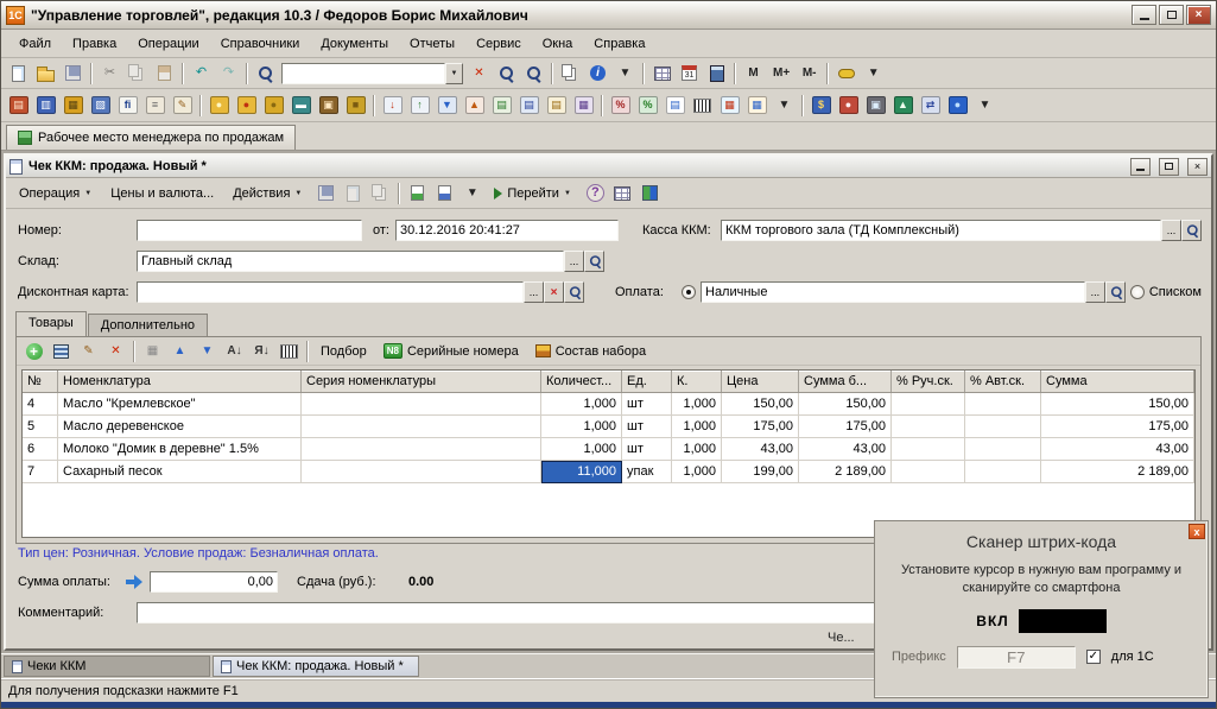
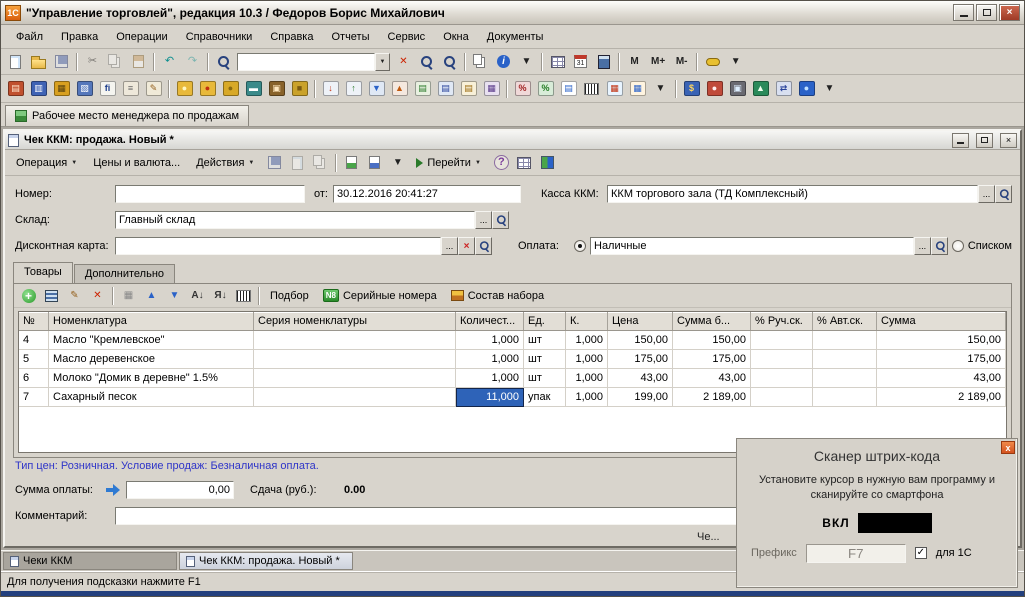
  1С
  "Управление торговлей", редакция 10.3 / Федоров Борис Михайлович
  ×
  Файл
  Правка
  Операции
  Справочники
- Документы
+ Справка
  Отчеты
  Сервис
  Окна
- Справка
+ Документы
  ✂
  ↶
  ↷
  ✕
  i
  ▼
  M
  M+
  M-
  ▼
  ▤
  ▥
  ▦
  ▧
  fi
  ≡
  ✎
  ●
  ●
  ●
  ▬
  ▣
  ■
  ↓
  ↑
  ▼
  ▲
  ▤
  ▤
  ▤
  ▦
  %
  %
  ▤
  ▦
  ▦
  ▼
  $
  ●
  ▣
  ▲
  ⇄
  ●
  ▼
  Рабочее место менеджера по продажам
  Чек ККМ: продажа. Новый *
  ×
  Операция
  Цены и валюта...
  Действия
  ▼
  Перейти
  ?
  Номер:
  от:
  30.12.2016 20:41:27
  Касса ККМ:
  ККМ торгового зала (ТД Комплексный)
  ...
  Склад:
  Главный склад
  ...
  Дисконтная карта:
  ...
  ×
  Оплата:
  Наличные
  ...
  Списком
  Товары
  Дополнительно
  +
  ✎
  ✕
  ▦
  ▲
  ▼
  А↓
  Я↓
  Подбор
  N8
  Серийные номера
  Состав набора
  №
  Номенклатура
  Серия номенклатуры
  Количест...
  Ед.
  К.
  Цена
  Сумма б...
  % Руч.ск.
  % Авт.ск.
  Сумма
  4
  Масло "Кремлевское"
  1,000
  шт
  1,000
  150,00
  150,00
  150,00
  5
  Масло деревенское
  1,000
  шт
  1,000
  175,00
  175,00
  175,00
  6
  Молоко "Домик в деревне" 1.5%
  1,000
  шт
  1,000
  43,00
  43,00
  43,00
  7
  Сахарный песок
  11,000
  упак
  1,000
  199,00
  2 189,00
  2 189,00
  Тип цен: Розничная. Условие продаж: Безналичная оплата.
  Сумма оплаты:
  0,00
  Сдача (руб.):
  0.00
  Комментарий:
  Че...
  Чеки ККМ
  Чек ККМ: продажа. Новый *
  Для получения подсказки нажмите F1
  x
  Сканер штрих-кода
  Установите курсор в нужную вам программу и сканируйте со смартфона
  ВКЛ
  Префикс
  F7
  для 1С
